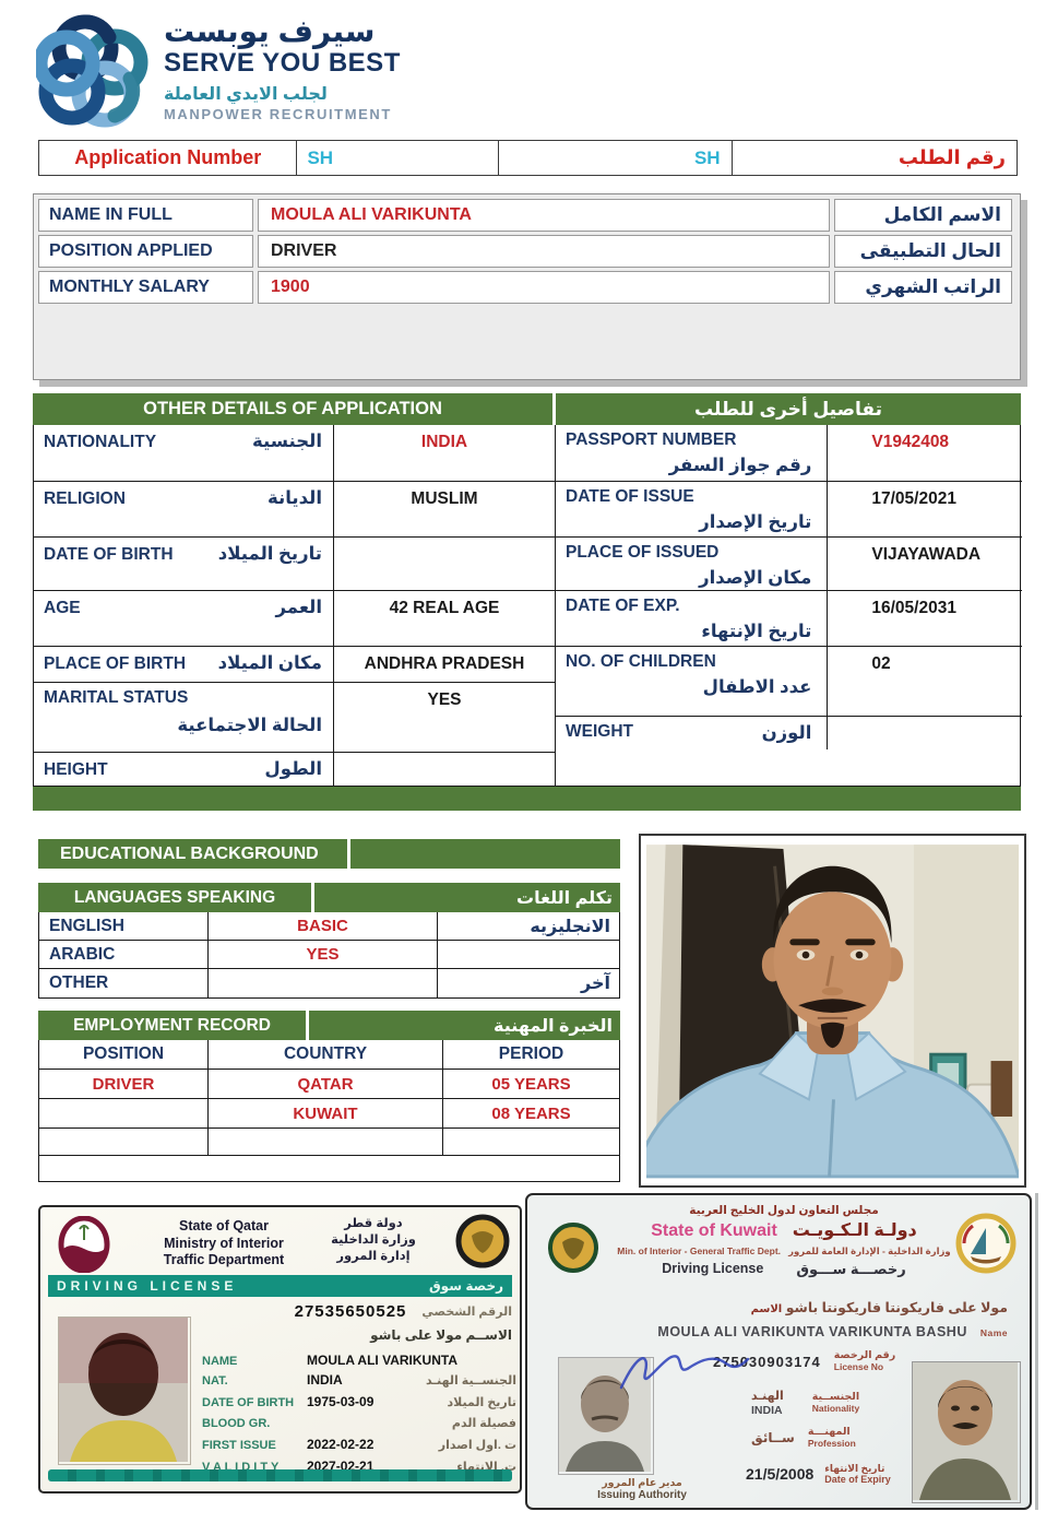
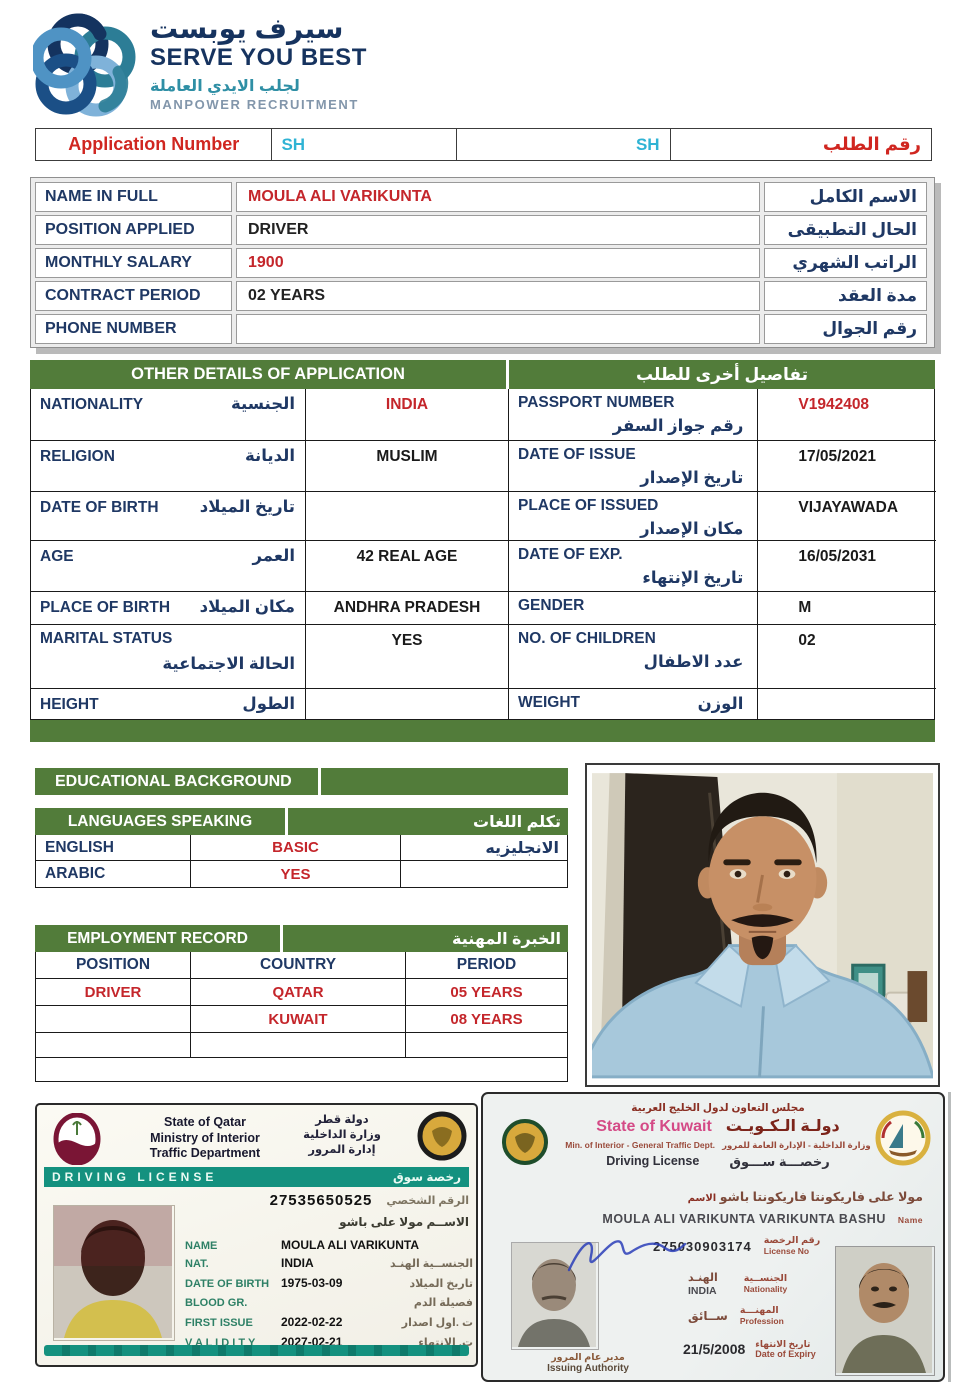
  سيرف يوبست
  SERVE YOU BEST
  لجلب الايدي العاملة
  MANPOWER RECRUITMENT
  Application Number
  SH
  SH
  رقم الطلب
  NAME IN FULL
  MOULA ALI VARIKUNTA
  الاسم الكامل
  POSITION APPLIED
  DRIVER
  الحال التطبيقى
  MONTHLY SALARY
  1900
  الراتب الشهري
+ CONTRACT PERIOD
+ 02 YEARS
+ مدة العقد
+ PHONE NUMBER
+ رقم الجوال
  OTHER DETAILS OF APPLICATION
  تفاصيل أخرى للطلب
  NATIONALITY
  الجنسية
  INDIA
  RELIGION
  الديانة
  MUSLIM
  DATE OF BIRTH
  تاريخ الميلاد
  AGE
  العمر
  42 REAL AGE
  PLACE OF BIRTH
  مكان الميلاد
  ANDHRA PRADESH
  MARITAL STATUS
  الحالة الاجتماعية
  YES
  HEIGHT
  الطول
  PASSPORT NUMBER
  رقم جواز السفر
  V1942408
  DATE OF ISSUE
  تاريخ الإصدار
  17/05/2021
  PLACE OF ISSUED
  مكان الإصدار
  VIJAYAWADA
  DATE OF EXP.
  تاريخ الإنتهاء
  16/05/2031
+ GENDER
+ M
  NO. OF CHILDREN
  عدد الاطفال
  02
  WEIGHT
  الوزن
  EDUCATIONAL BACKGROUND
  LANGUAGES SPEAKING
  تكلم اللغات
  ENGLISH
  BASIC
  الانجليزيه
  ARABIC
  YES
- OTHER
- آخر
  EMPLOYMENT RECORD
  الخبرة المهنية
  POSITION
  COUNTRY
  PERIOD
  DRIVER
  QATAR
  05 YEARS
  KUWAIT
  08 YEARS
  State of Qatar
  Ministry of Interior
  Traffic Department
  دولة قطر
  وزارة الداخلية
  إدارة المرور
  DRIVING LICENSE
  رخصة سوق
  27535650525
  الرقم الشخصي
  الاســم مولا على باشو
  NAME
  MOULA ALI VARIKUNTA
  NAT.
  INDIA
  الجنســية الهنـد
  DATE OF BIRTH
  1975-03-09
  تاريخ الميلاد
  BLOOD GR.
  فصيلة الدم
  FIRST ISSUE
  2022-02-22
  ت .اول اصدار
  V A L I D I T Y
  2027-02-21
  ت. الانتهاء
  مجلس التعاون لدول الخليج العربية
  State of Kuwait
  دولـة الـكـويـت
  Min. of Interior - General Traffic Dept. وزارة الداخلية - الإدارة العامة للمرور
  Driving License
  رخصـــة ســـوق
  مولا على فاريكونتا فاريكونتا باشو الاسم
  MOULA ALI VARIKUNTA VARIKUNTA BASHU Name
  275030903174
  رقم الرخصة
  License No
  الهنـد
  INDIA
  الجنســية
  Nationality
  ســائق
  المهنـــة
  Profession
  21/5/2008
  تاريخ الانتهاء
  Date of Expiry
  مدير عام المرور
  Issuing Authority
